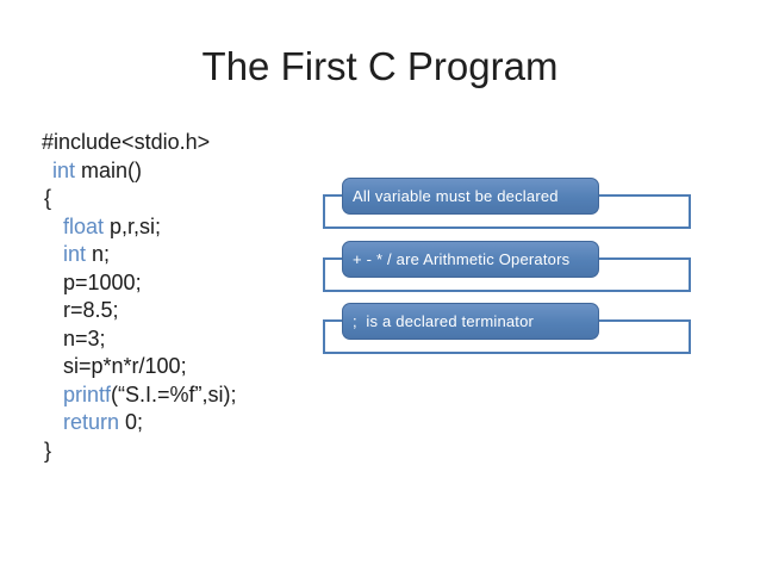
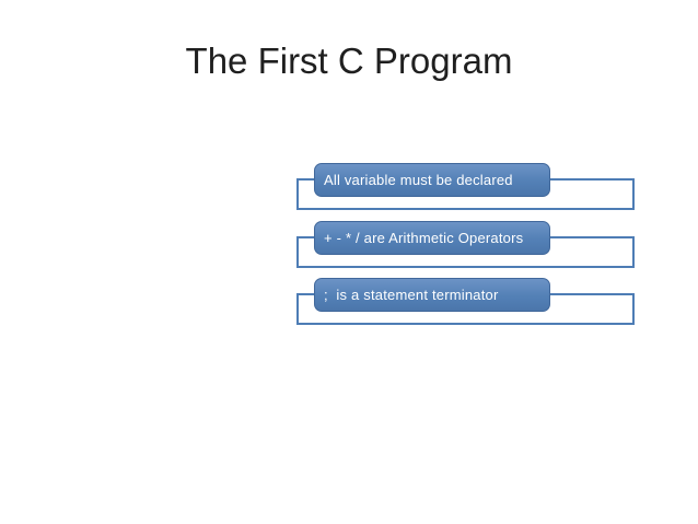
  The First C Program
- #include<stdio.h>
- int main()
- {
- float p,r,si;
- int n;
- p=1000;
- r=8.5;
- n=3;
- si=p*n*r/100;
- printf(“S.I.=%f”,si);
- return 0;
- }
  All variable must be declared
  + - * / are Arithmetic Operators
- ; is a declared terminator
+ ; is a statement terminator
